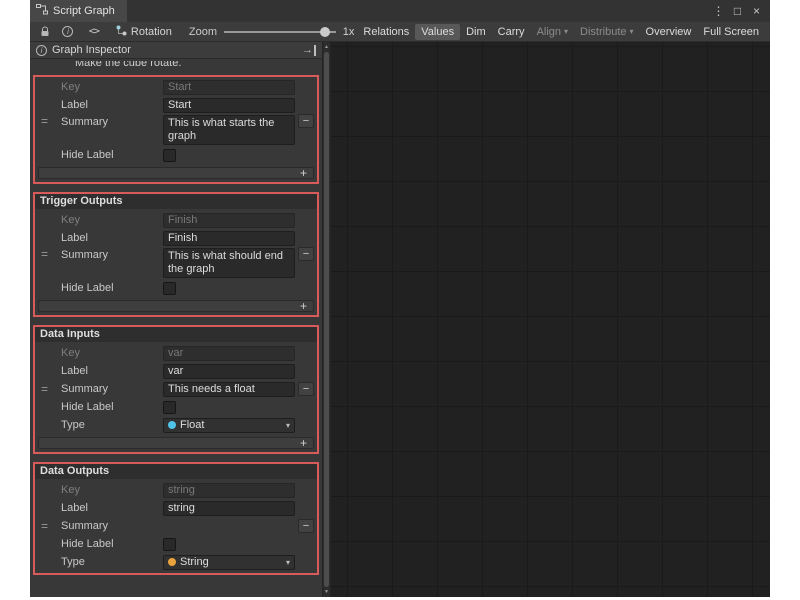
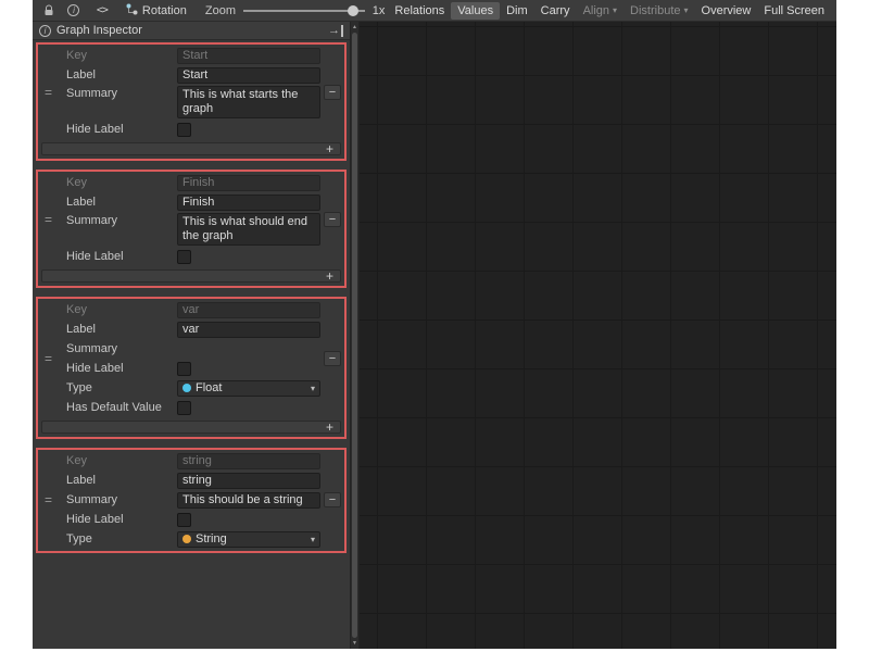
- Script Graph
- ⋮
- □
- ×
  i
  <>
  Rotation
  Zoom
  1x
  Relations
  Values
  Dim
  Carry
  Align
  ▾
  Distribute
  ▾
  Overview
  Full Screen
  i
  Graph Inspector
  →
- Make the cube rotate.
  =
  Key
  Start
  Label
  Start
  Summary
  Hide Label
  −
  +
- Trigger Outputs
  =
  Key
  Finish
  Label
  Finish
  Summary
  Hide Label
  −
  +
- Data Inputs
  =
  Key
  var
  Label
  var
  Summary
- This needs a float
  Hide Label
  Type
  Float
  ▾
+ Has Default Value
  −
  +
- Data Outputs
  =
  Key
  string
  Label
  string
  Summary
+ This should be a string
  Hide Label
  Type
  String
  ▾
  −
